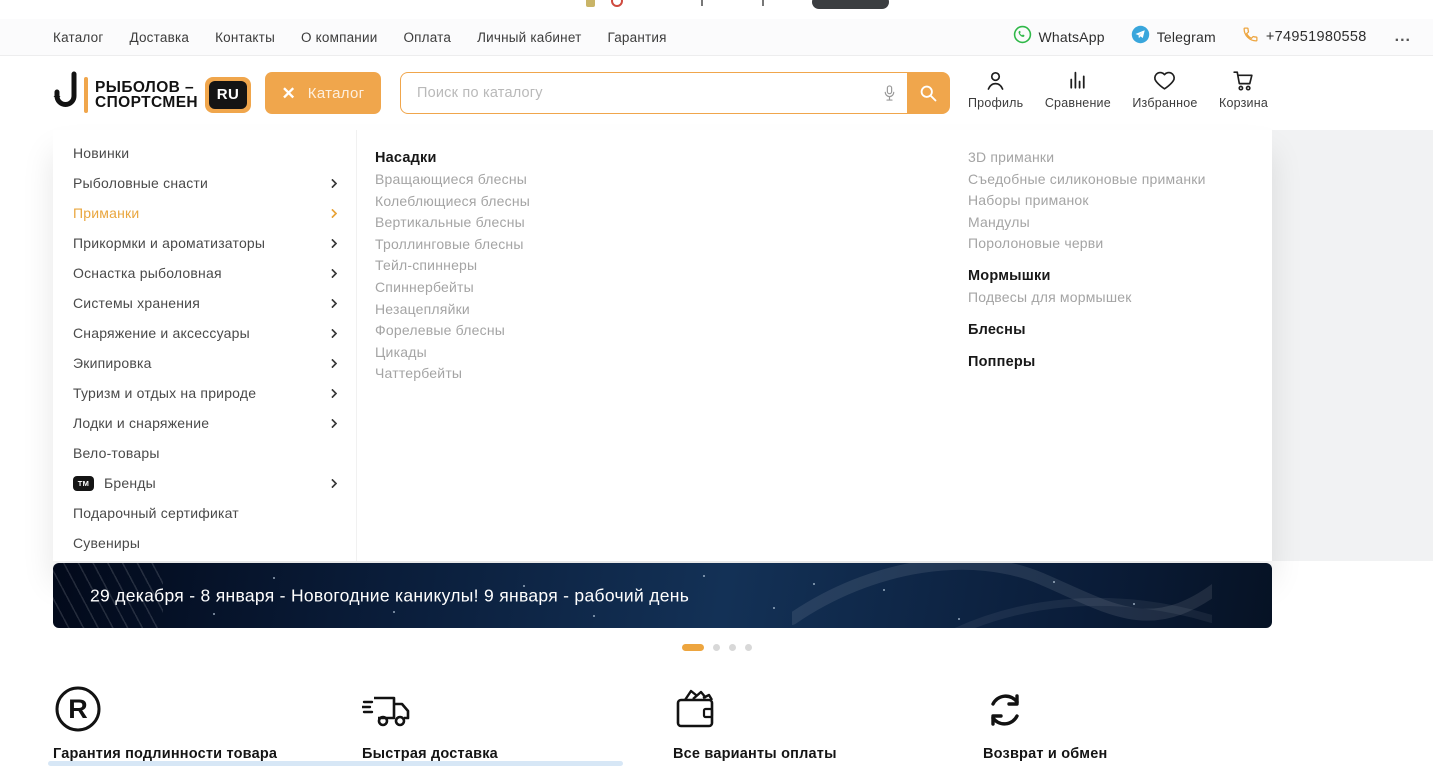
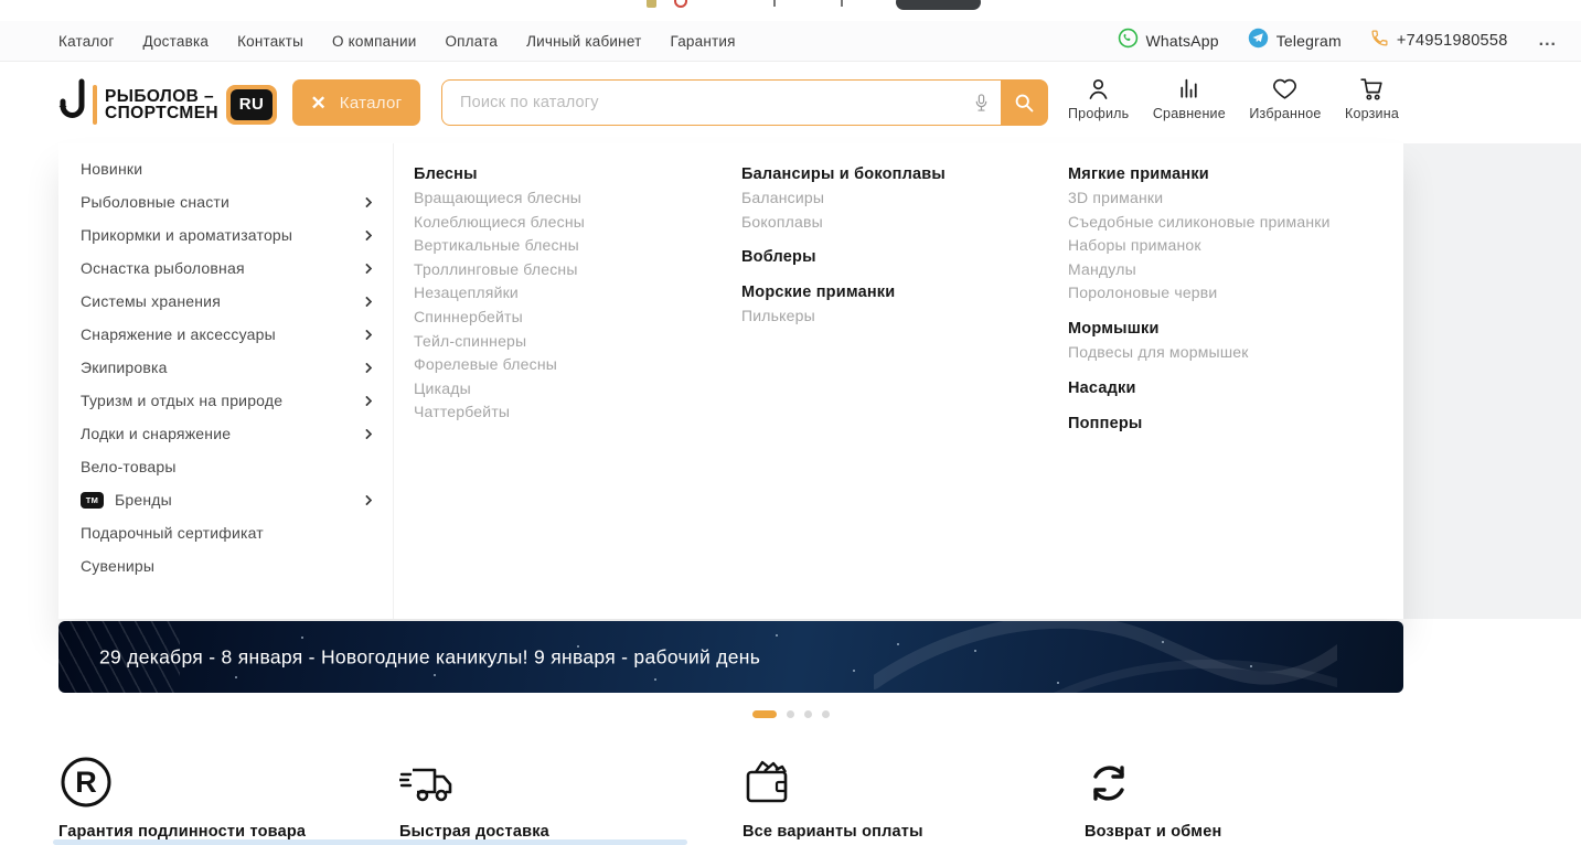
  Каталог
  Доставка
  Контакты
  О компании
  Оплата
  Личный кабинет
  Гарантия
  WhatsApp
  Telegram
  +74951980558
  ...
  РЫБОЛОВ –
  СПОРТСМЕН
  RU
  ✕
  Каталог
  Поиск по каталогу
  Профиль
  Сравнение
  Избранное
  Корзина
  Новинки
  Рыболовные снасти
- Приманки
  Прикормки и ароматизаторы
  Оснастка рыболовная
  Системы хранения
  Снаряжение и аксессуары
  Экипировка
  Туризм и отдых на природе
  Лодки и снаряжение
  Вело-товары
  TM
  Бренды
  Подарочный сертификат
  Сувениры
- Насадки
+ Блесны
  Вращающиеся блесны
  Колеблющиеся блесны
  Вертикальные блесны
  Троллинговые блесны
- Тейл-спиннеры
+ Незацепляйки
  Спиннербейты
- Незацепляйки
+ Тейл-спиннеры
  Форелевые блесны
  Цикады
  Чаттербейты
+ Балансиры и бокоплавы
+ Балансиры
+ Бокоплавы
+ Воблеры
+ Морские приманки
+ Пилькеры
+ Мягкие приманки
  3D приманки
  Съедобные силиконовые приманки
  Наборы приманок
  Мандулы
  Поролоновые черви
  Мормышки
  Подвесы для мормышек
- Блесны
+ Насадки
  Попперы
  29 декабря - 8 января - Новогодние каникулы! 9 января - рабочий день
  R
  Гарантия подлинности товара
  Быстрая доставка
  Все варианты оплаты
  Возврат и обмен
